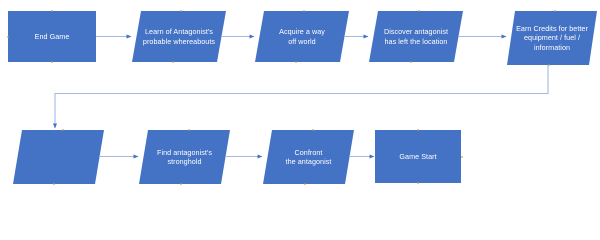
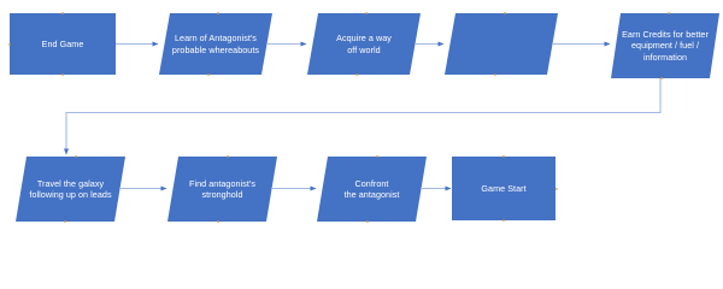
  End Game
  Learn of Antagonist's
  probable whereabouts
  Acquire a way
  off world
- Discover antagonist
- has left the location
  Earn Credits for better
  equipment / fuel /
  information
+ Travel the galaxy
+ following up on leads
  Find antagonist's
  stronghold
  Confront
  the antagonist
  Game Start
